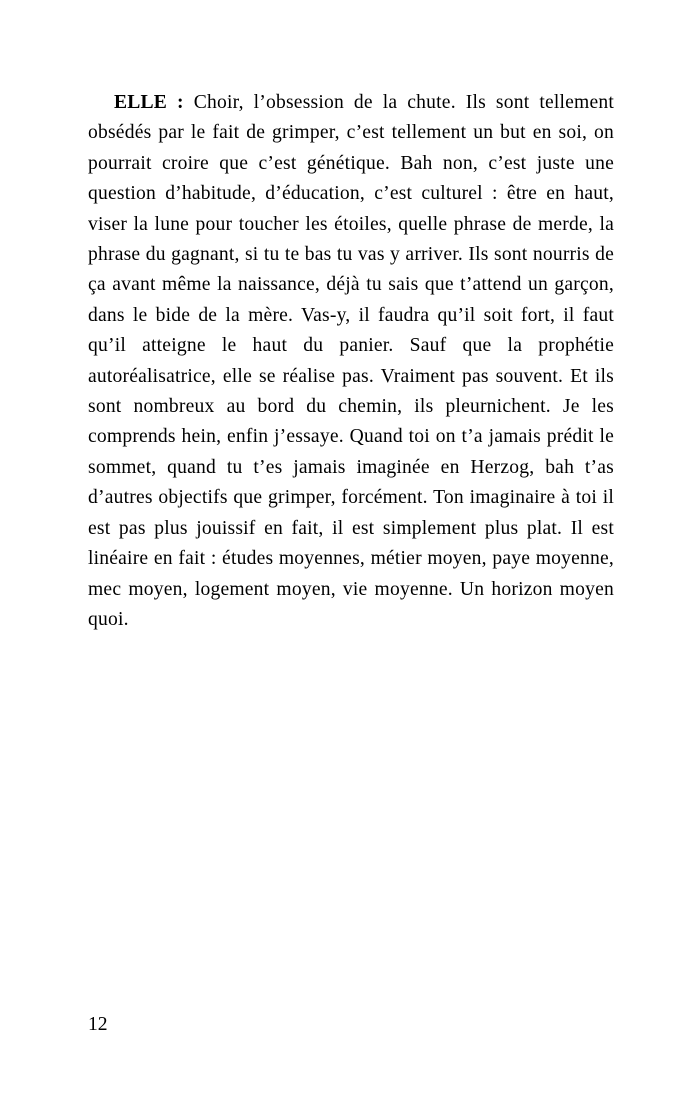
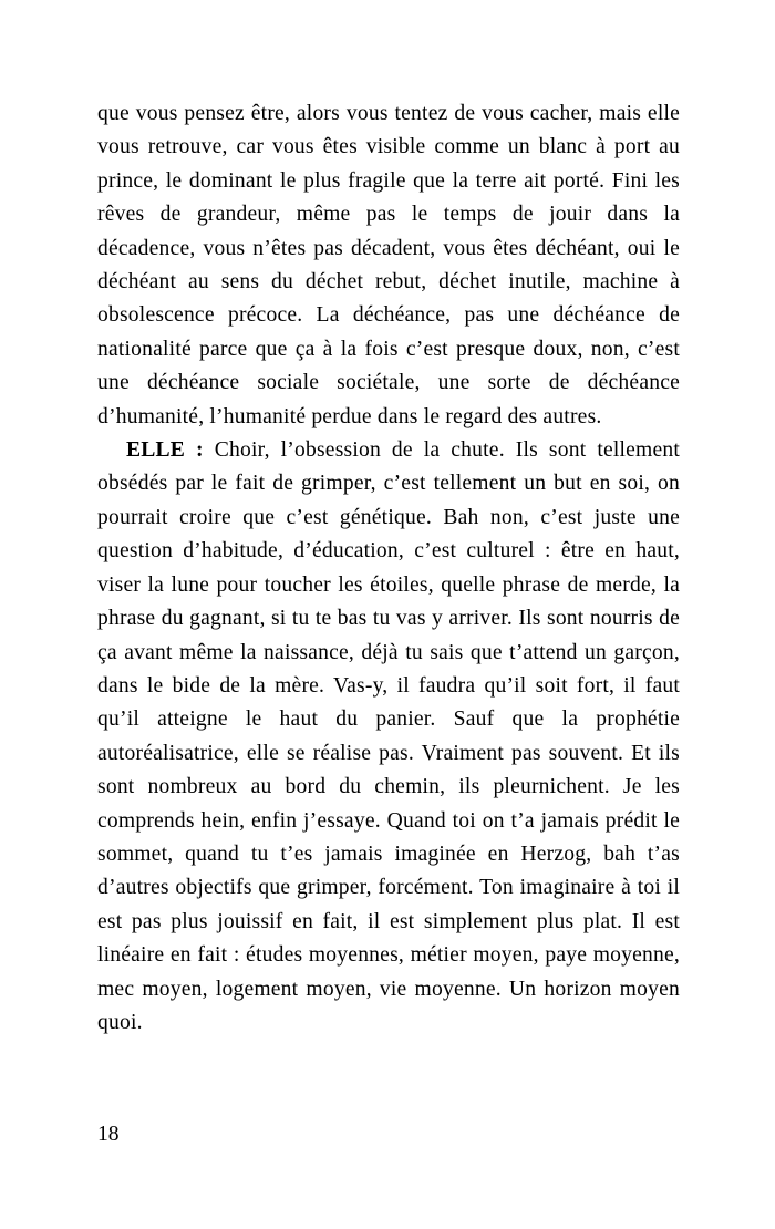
+ que vous pensez être, alors vous tentez de vous cacher, mais elle vous retrouve, car vous êtes visible comme un blanc à port au prince, le dominant le plus fragile que la terre ait porté. Fini les rêves de grandeur, même pas le temps de jouir dans la décadence, vous n’êtes pas décadent, vous êtes déchéant, oui le déchéant au sens du déchet rebut, déchet inutile, machine à obsolescence précoce. La déchéance, pas une déchéance de nationalité parce que ça à la fois c’est presque doux, non, c’est une déchéance sociale sociétale, une sorte de déchéance d’humanité, l’humanité perdue dans le regard des autres.
  ELLE : Choir, l’obsession de la chute. Ils sont tellement obsédés par le fait de grimper, c’est tellement un but en soi, on pourrait croire que c’est génétique. Bah non, c’est juste une question d’habitude, d’éducation, c’est culturel : être en haut, viser la lune pour toucher les étoiles, quelle phrase de merde, la phrase du gagnant, si tu te bas tu vas y arriver. Ils sont nourris de ça avant même la naissance, déjà tu sais que t’attend un garçon, dans le bide de la mère. Vas-y, il faudra qu’il soit fort, il faut qu’il atteigne le haut du panier. Sauf que la prophétie autoréalisatrice, elle se réalise pas. Vraiment pas souvent. Et ils sont nombreux au bord du chemin, ils pleurnichent. Je les comprends hein, enfin j’essaye. Quand toi on t’a jamais prédit le sommet, quand tu t’es jamais imaginée en Herzog, bah t’as d’autres objectifs que grimper, forcément. Ton imaginaire à toi il est pas plus jouissif en fait, il est simplement plus plat. Il est linéaire en fait : études moyennes, métier moyen, paye moyenne, mec moyen, logement moyen, vie moyenne. Un horizon moyen quoi.
- 12
+ 18
